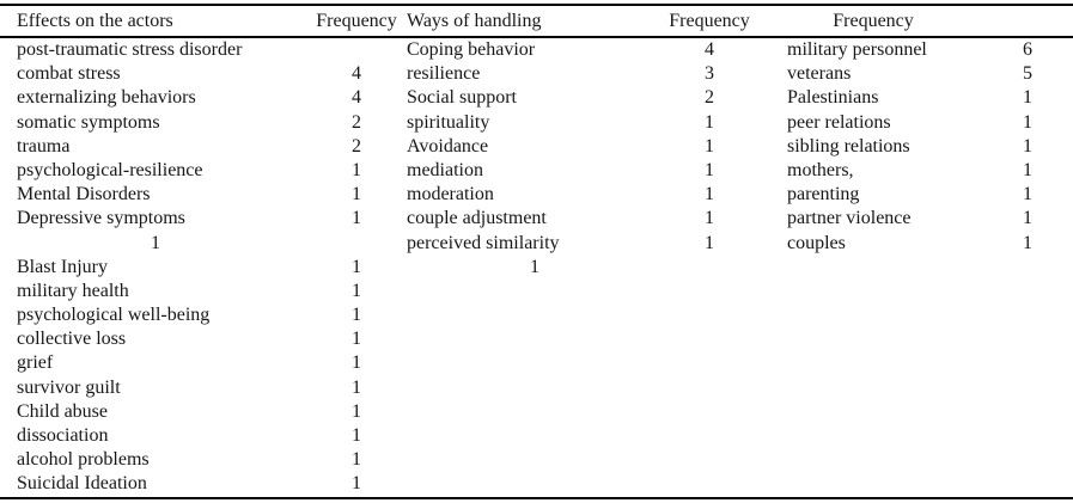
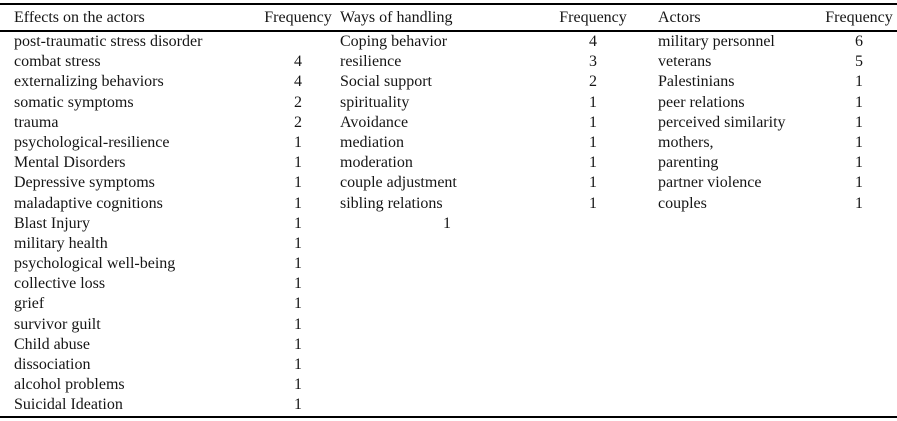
  Effects on the actors
  Frequency
  Ways of handling
  Frequency
+ Actors
  Frequency
  post-traumatic stress disorder
  combat stress
  4
  externalizing behaviors
  4
  somatic symptoms
  2
  trauma
  2
  psychological-resilience
  1
  Mental Disorders
  1
  Depressive symptoms
  1
+ maladaptive cognitions
  1
  Blast Injury
  1
  military health
  1
  psychological well-being
  1
  collective loss
  1
  grief
  1
  survivor guilt
  1
  Child abuse
  1
  dissociation
  1
  alcohol problems
  1
  Suicidal Ideation
  1
  Coping behavior
  4
  resilience
  3
  Social support
  2
  spirituality
  1
  Avoidance
  1
  mediation
  1
  moderation
  1
  couple adjustment
  1
- perceived similarity
+ sibling relations
  1
  1
  military personnel
  6
  veterans
  5
  Palestinians
  1
  peer relations
  1
- sibling relations
+ perceived similarity
  1
  mothers,
  1
  parenting
  1
  partner violence
  1
  couples
  1
